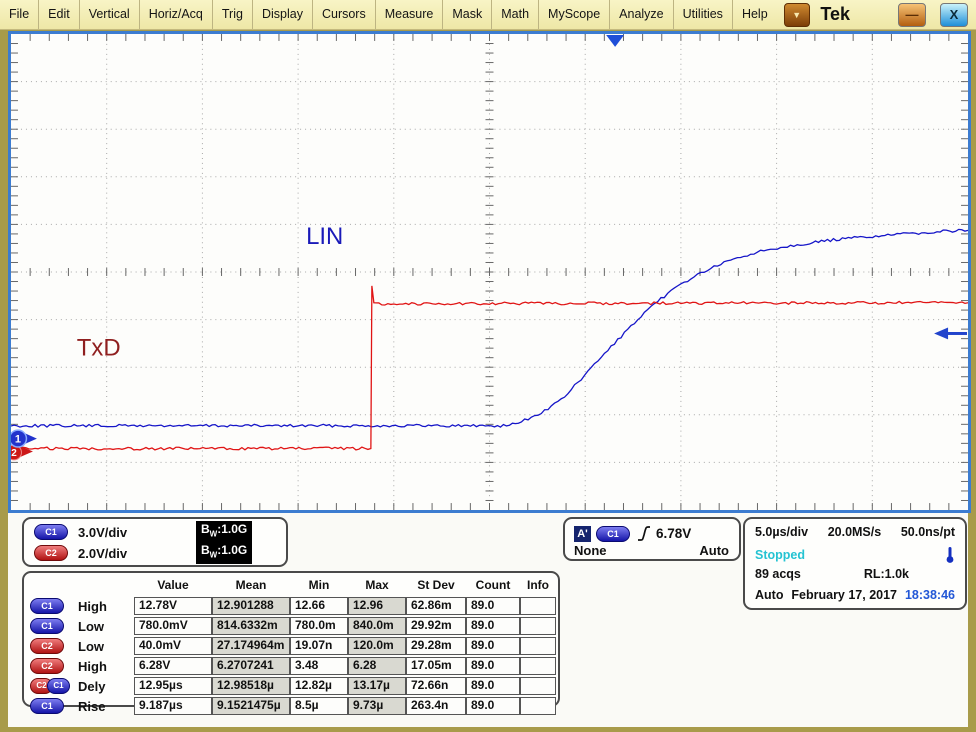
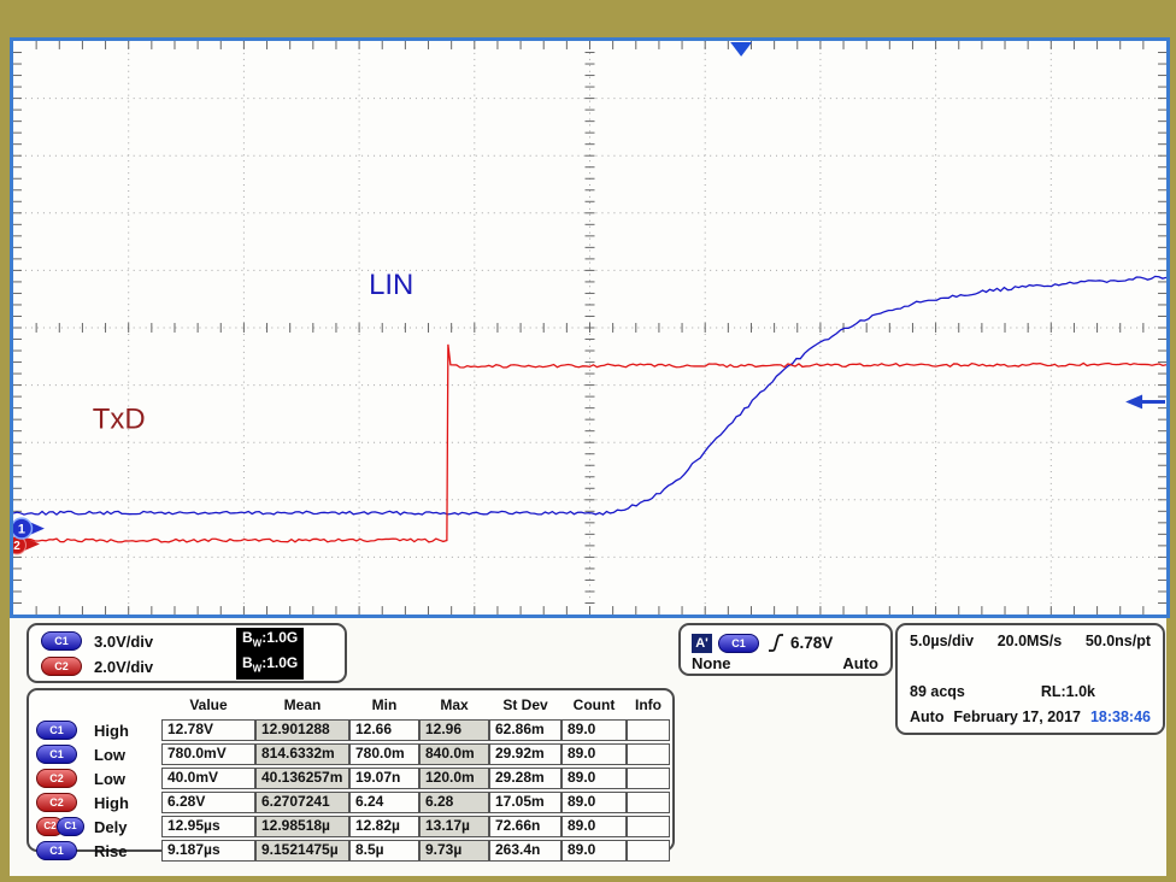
- File
- Edit
- Vertical
- Horiz/Acq
- Trig
- Display
- Cursors
- Measure
- Mask
- Math
- MyScope
- Analyze
- Utilities
- Help
- ▼
- Tek
- —
- X
  LIN
  TxD
  2
  1
  C1
  3.0V/div
  BW:1.0G
  C2
  2.0V/div
  BW:1.0G
  A'
  C1
  6.78V
  None
  Auto
  5.0µs/div
  20.0MS/s
  50.0ns/pt
- Stopped
  89 acqs
  RL:1.0k
  Auto
  February 17, 2017
  18:38:46
  Value
  Mean
  Min
  Max
  St Dev
  Count
  Info
  C1
  High
  12.78V
  12.901288
  12.66
  12.96
  62.86m
  89.0
  C1
  Low
  780.0mV
  814.6332m
  780.0m
  840.0m
  29.92m
  89.0
  C2
  Low
  40.0mV
- 27.174964m
+ 40.136257m
  19.07n
  120.0m
  29.28m
  89.0
  C2
  High
  6.28V
  6.2707241
- 3.48
+ 6.24
  6.28
  17.05m
  89.0
  C2
  C1
  Dely
  12.95µs
  12.98518µ
  12.82µ
  13.17µ
  72.66n
  89.0
  C1
  Rise
  9.187µs
  9.1521475µ
  8.5µ
  9.73µ
  263.4n
  89.0
